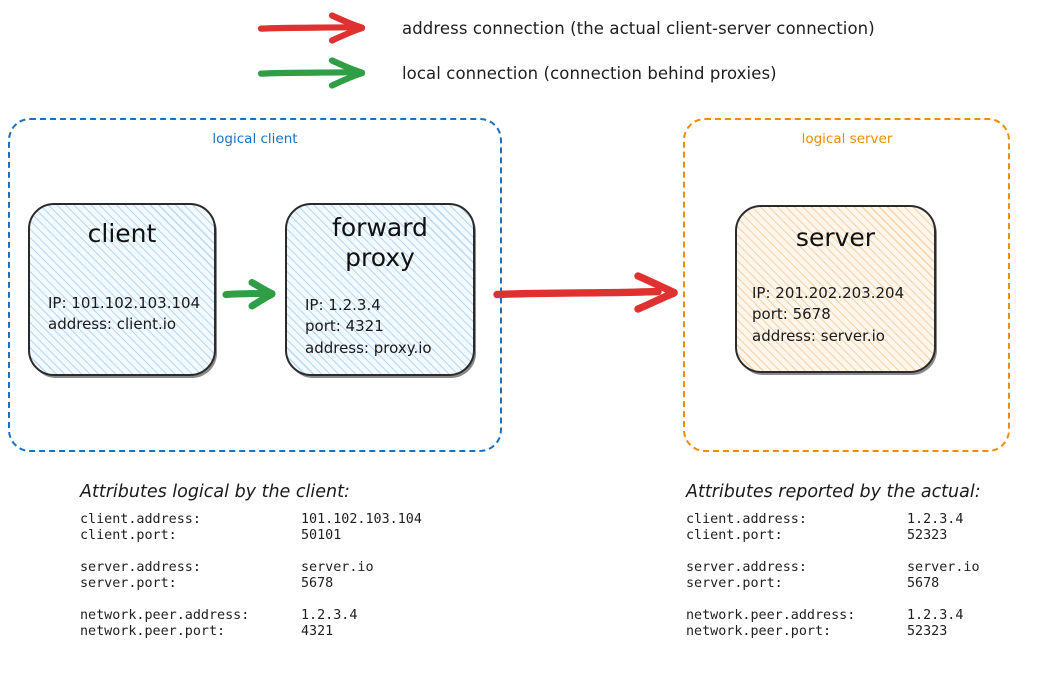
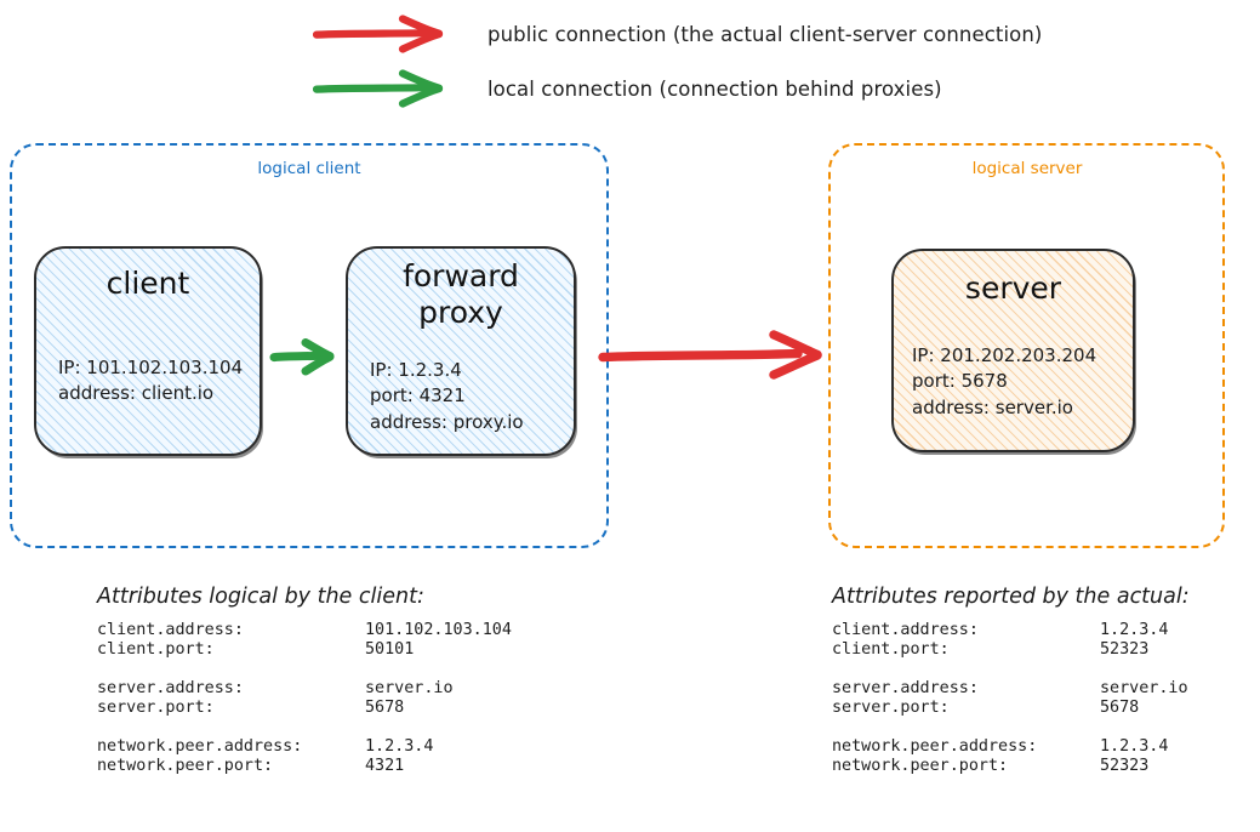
- address connection (the actual client-server connection)
+ public connection (the actual client-server connection)
  local connection (connection behind proxies)
  logical client
  client
  IP: 101.102.103.104
  address: client.io
  forward
  proxy
  IP: 1.2.3.4
  port: 4321
  address: proxy.io
  logical server
  server
  IP: 201.202.203.204
  port: 5678
  address: server.io
  Attributes logical by the client:
  client.address:	101.102.103.104
  client.port:	50101
  server.address:	server.io
  server.port:	5678
  network.peer.address:	1.2.3.4
  network.peer.port:	4321
  Attributes reported by the actual:
  client.address:	1.2.3.4
  client.port:	52323
  server.address:	server.io
  server.port:	5678
  network.peer.address:	1.2.3.4
  network.peer.port:	52323
